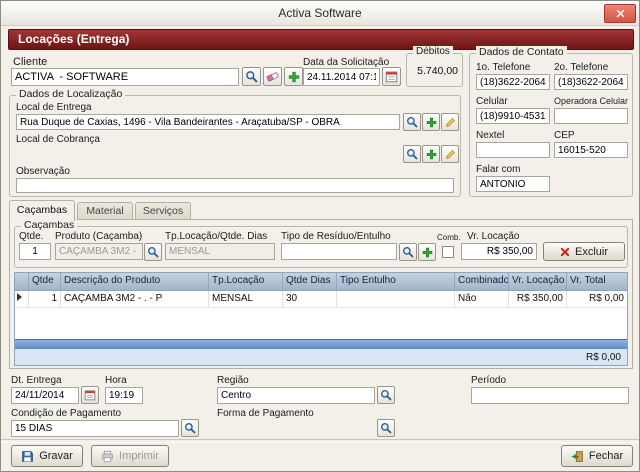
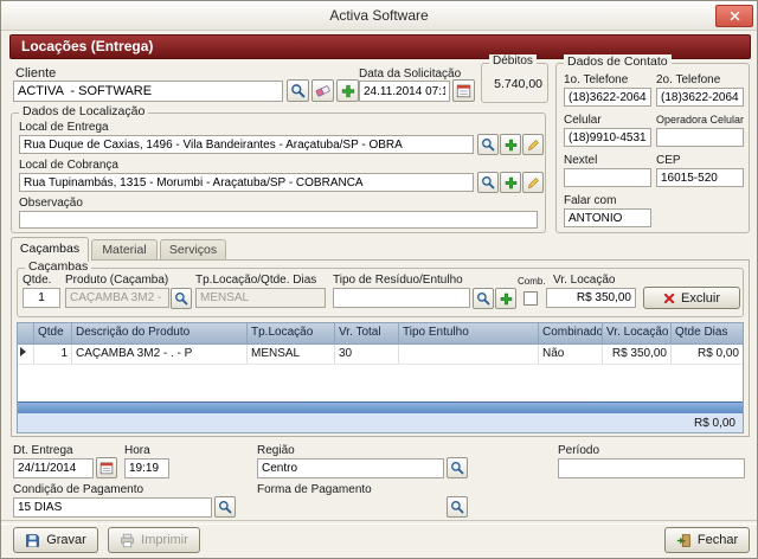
  Activa Software
  Locações (Entrega)
  Cliente
  ACTIVA - SOFTWARE
  Data da Solicitação
  24.11.2014 07:1
  Débitos
  5.740,00
  Dados de Contato
  1o. Telefone
  2o. Telefone
  (18)3622-2064
  (18)3622-2064
  Celular
  Operadora Celular
  (18)9910-4531
  Nextel
  CEP
  16015-520
  Falar com
  ANTONIO
  Dados de Localização
  Local de Entrega
  Rua Duque de Caxias, 1496 - Vila Bandeirantes - Araçatuba/SP - OBRA
  Local de Cobrança
+ Rua Tupinambás, 1315 - Morumbi - Araçatuba/SP - COBRANCA
  Observação
  Caçambas
  Material
  Serviços
  Caçambas
  Qtde.
  Produto (Caçamba)
  Tp.Locação/Qtde. Dias
  Tipo de Resíduo/Entulho
  Comb.
  Vr. Locação
  1
  CAÇAMBA 3M2 -
  MENSAL
  R$ 350,00
  Excluir
  Qtde
  Descrição do Produto
  Tp.Locação
- Qtde Dias
+ Vr. Total
  Tipo Entulho
  Combinado
  Vr. Locação
- Vr. Total
+ Qtde Dias
  1
  CAÇAMBA 3M2 - . - P
  MENSAL
  30
  Não
  R$ 350,00
  R$ 0,00
  R$ 0,00
  Dt. Entrega
  24/11/2014
  Hora
  19:19
  Região
  Centro
  Período
  Condição de Pagamento
  15 DIAS
  Forma de Pagamento
  Gravar
  Imprimir
  Fechar
